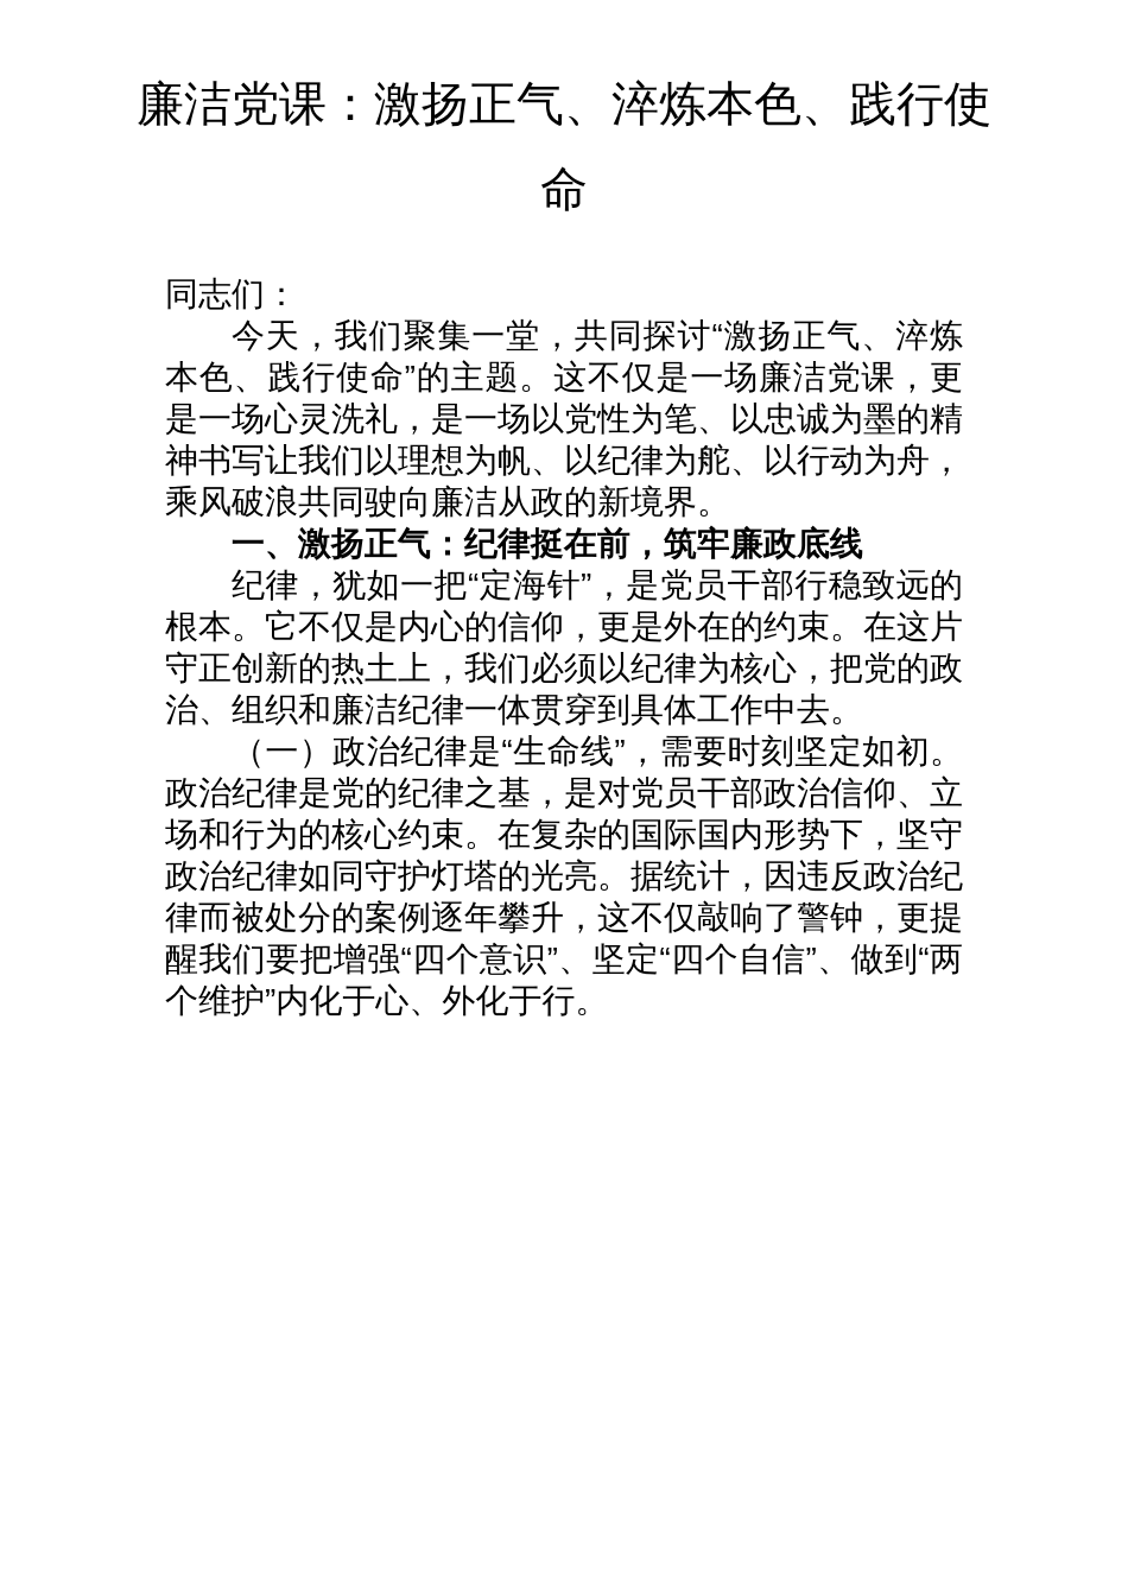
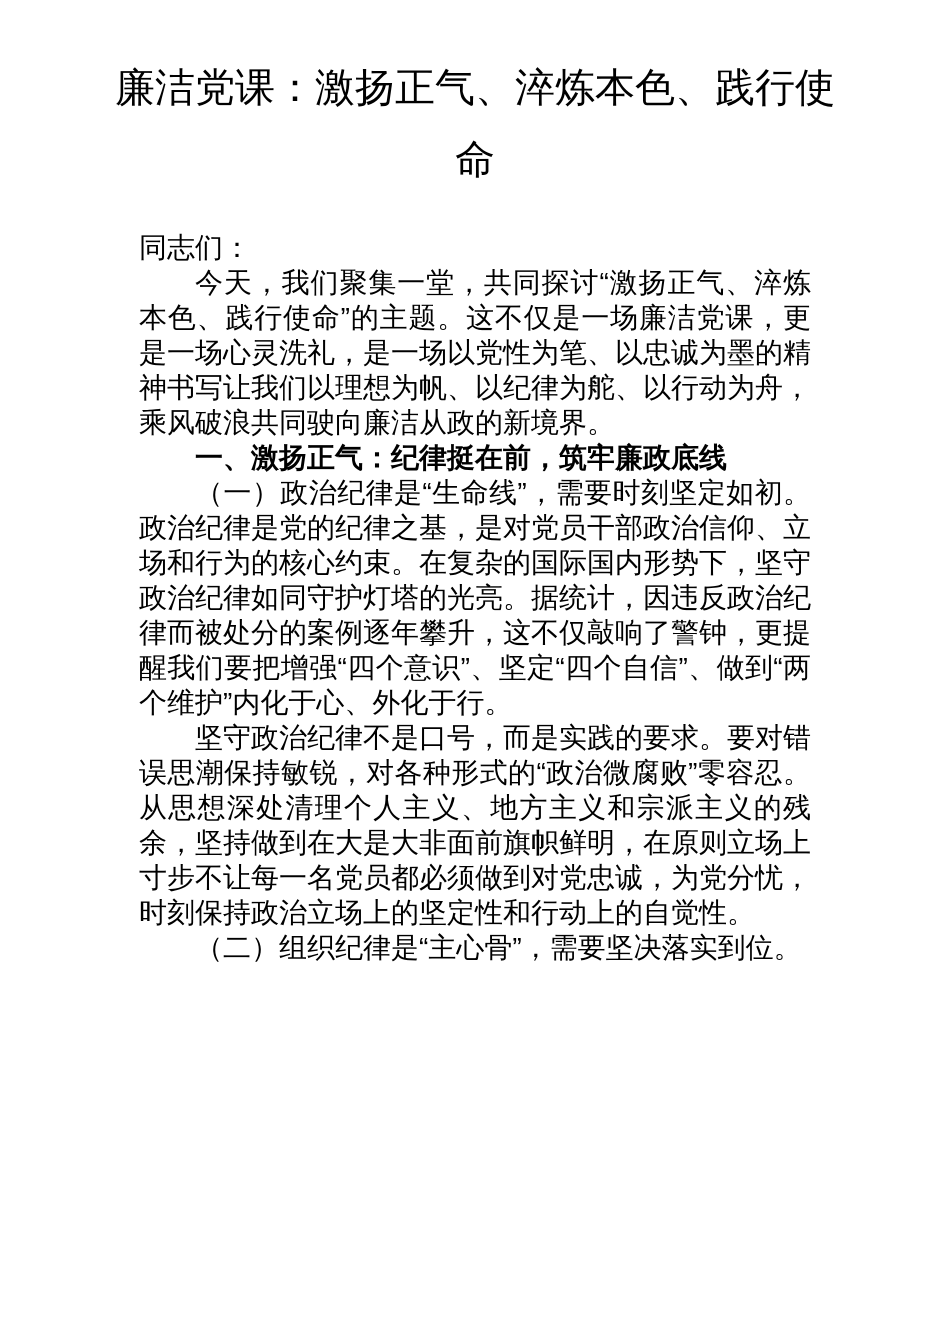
  廉洁党课：激扬正气、淬炼本色、践行使命
  同志们：
  今天，我们聚集一堂，共同探讨“激扬正气、淬炼本色、践行使命”的主题。这不仅是一场廉洁党课，更是一场心灵洗礼，是一场以党性为笔、以忠诚为墨的精神书写让我们以理想为帆、以纪律为舵、以行动为舟，乘风破浪共同驶向廉洁从政的新境界。
  一、激扬正气：纪律挺在前，筑牢廉政底线
- 纪律，犹如一把“定海针”，是党员干部行稳致远的根本。它不仅是内心的信仰，更是外在的约束。在这片守正创新的热土上，我们必须以纪律为核心，把党的政治、组织和廉洁纪律一体贯穿到具体工作中去。
  （一）政治纪律是“生命线”，需要时刻坚定如初。政治纪律是党的纪律之基，是对党员干部政治信仰、立场和行为的核心约束。在复杂的国际国内形势下，坚守政治纪律如同守护灯塔的光亮。据统计，因违反政治纪律而被处分的案例逐年攀升，这不仅敲响了警钟，更提醒我们要把增强“四个意识”、坚定“四个自信”、做到“两个维护”内化于心、外化于行。
+ 坚守政治纪律不是口号，而是实践的要求。要对错误思潮保持敏锐，对各种形式的“政治微腐败”零容忍。从思想深处清理个人主义、地方主义和宗派主义的残余，坚持做到在大是大非面前旗帜鲜明，在原则立场上寸步不让每一名党员都必须做到对党忠诚，为党分忧，时刻保持政治立场上的坚定性和行动上的自觉性。
+ （二）组织纪律是“主心骨”，需要坚决落实到位。
